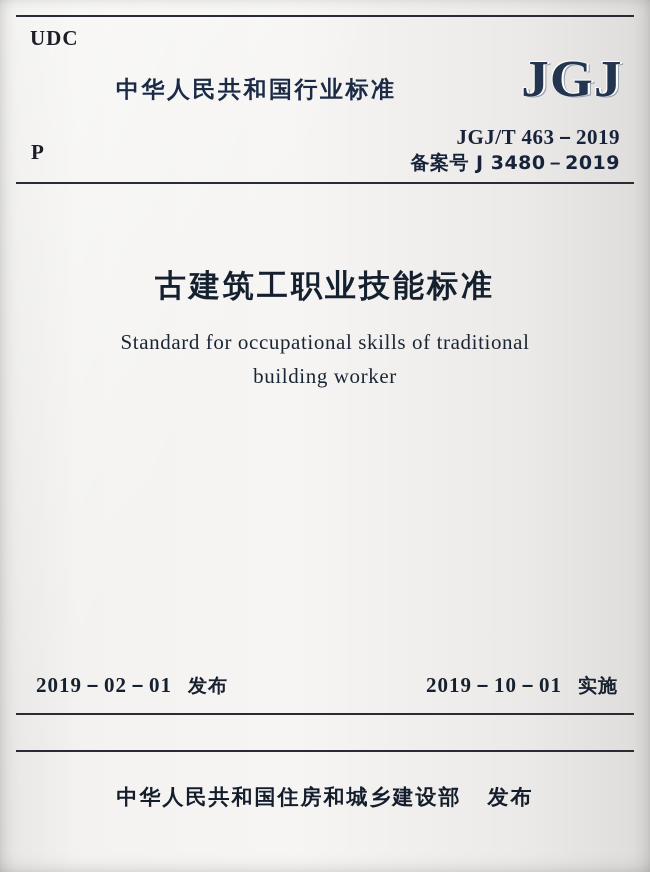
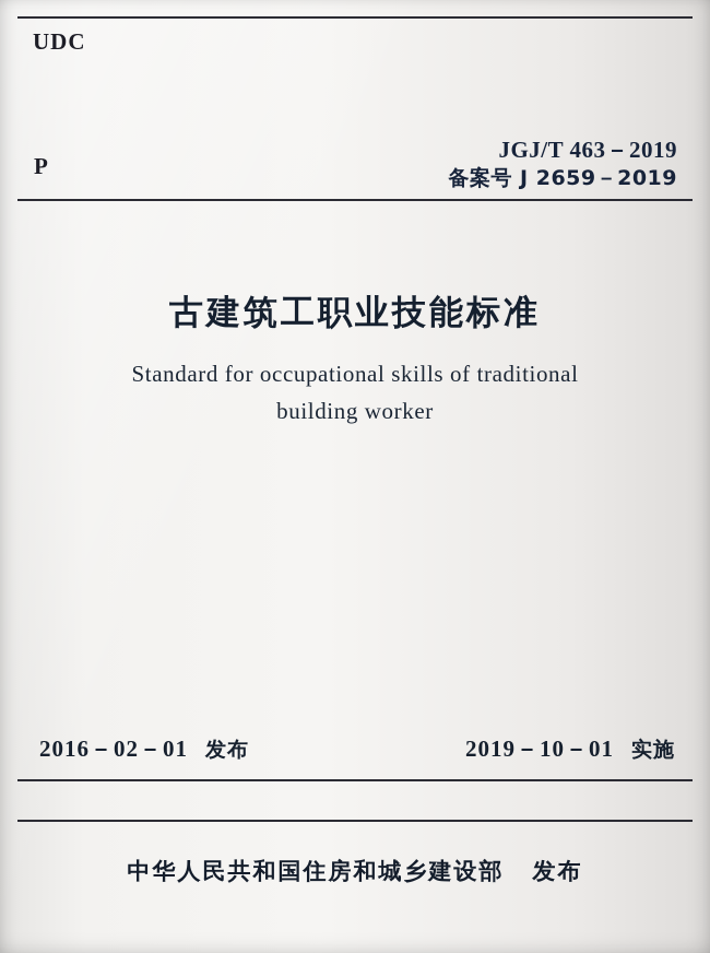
  UDC
  P
- 中华人民共和国行业标准
- JGJ
  JGJ/T 463－2019
- 备案号 J 3480－2019
+ 备案号 J 2659－2019
  古建筑工职业技能标准
  Standard for occupational skills of traditional
  building worker
- 2019－02－01 发布
+ 2016－02－01 发布
  2019－10－01 实施
  中华人民共和国住房和城乡建设部 发布
